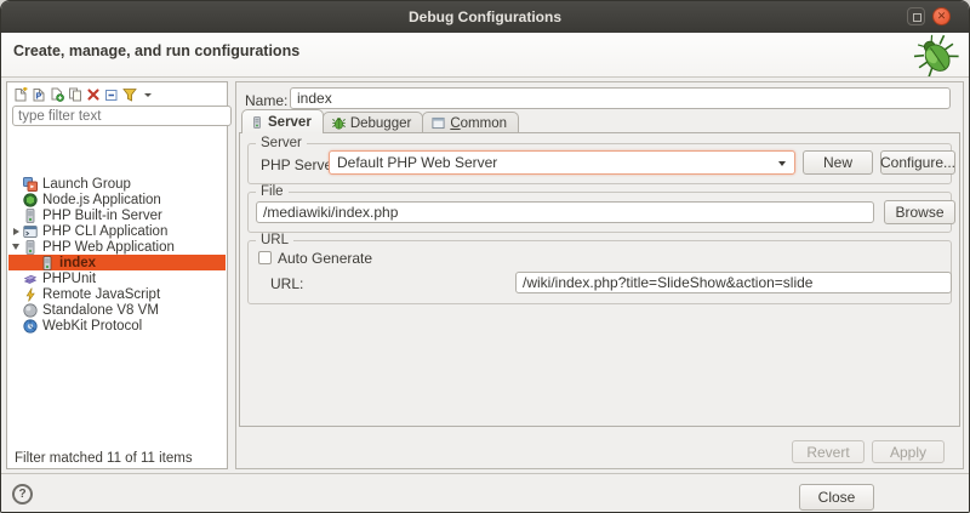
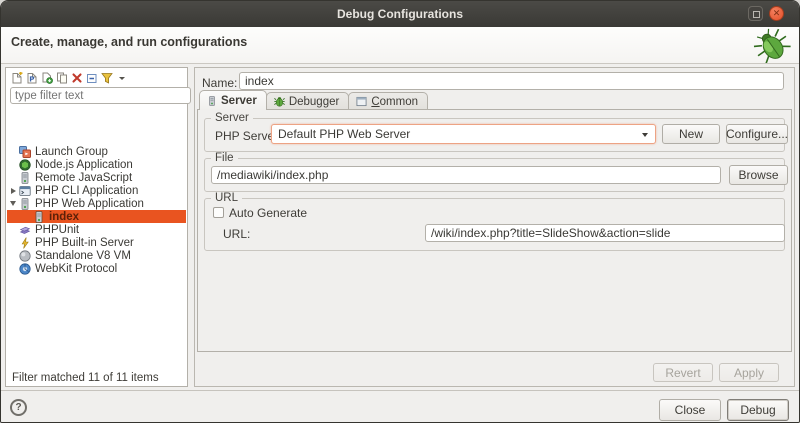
  Debug Configurations
  ✕
  Create, manage, and run configurations
  P
  type filter text
  Launch Group
  Node.js Application
- PHP Built-in Server
+ Remote JavaScript
  PHP CLI Application
  PHP Web Application
  index
  PHPUnit
- Remote JavaScript
+ PHP Built-in Server
  Standalone V8 VM
  WebKit Protocol
  Filter matched 11 of 11 items
  Name:
  index
  Server
  Debugger
  Common
  Server
  PHP Serv
  Default PHP Web Server
  New
  Configure...
  File
  /mediawiki/index.php
  Browse
  URL
  Auto Generate
  URL:
  /wiki/index.php?title=SlideShow&action=slide
  Revert
  Apply
  ?
  Close
+ Debug
